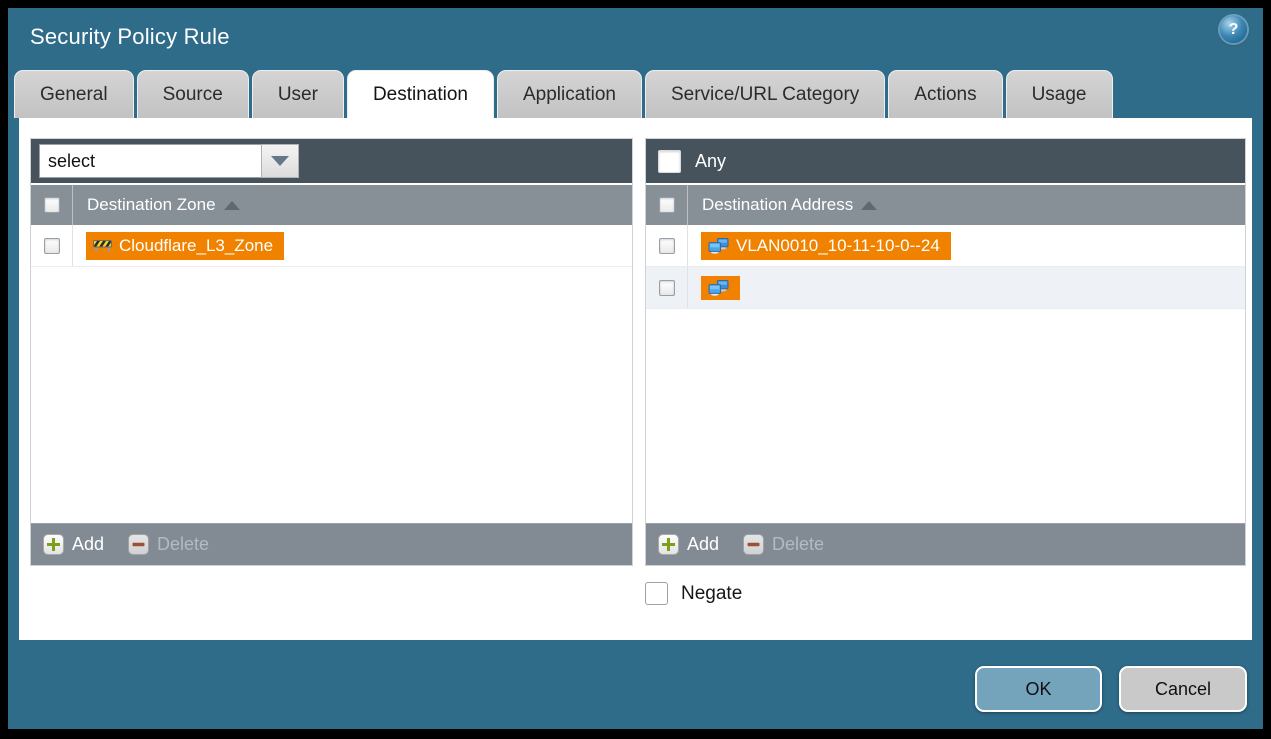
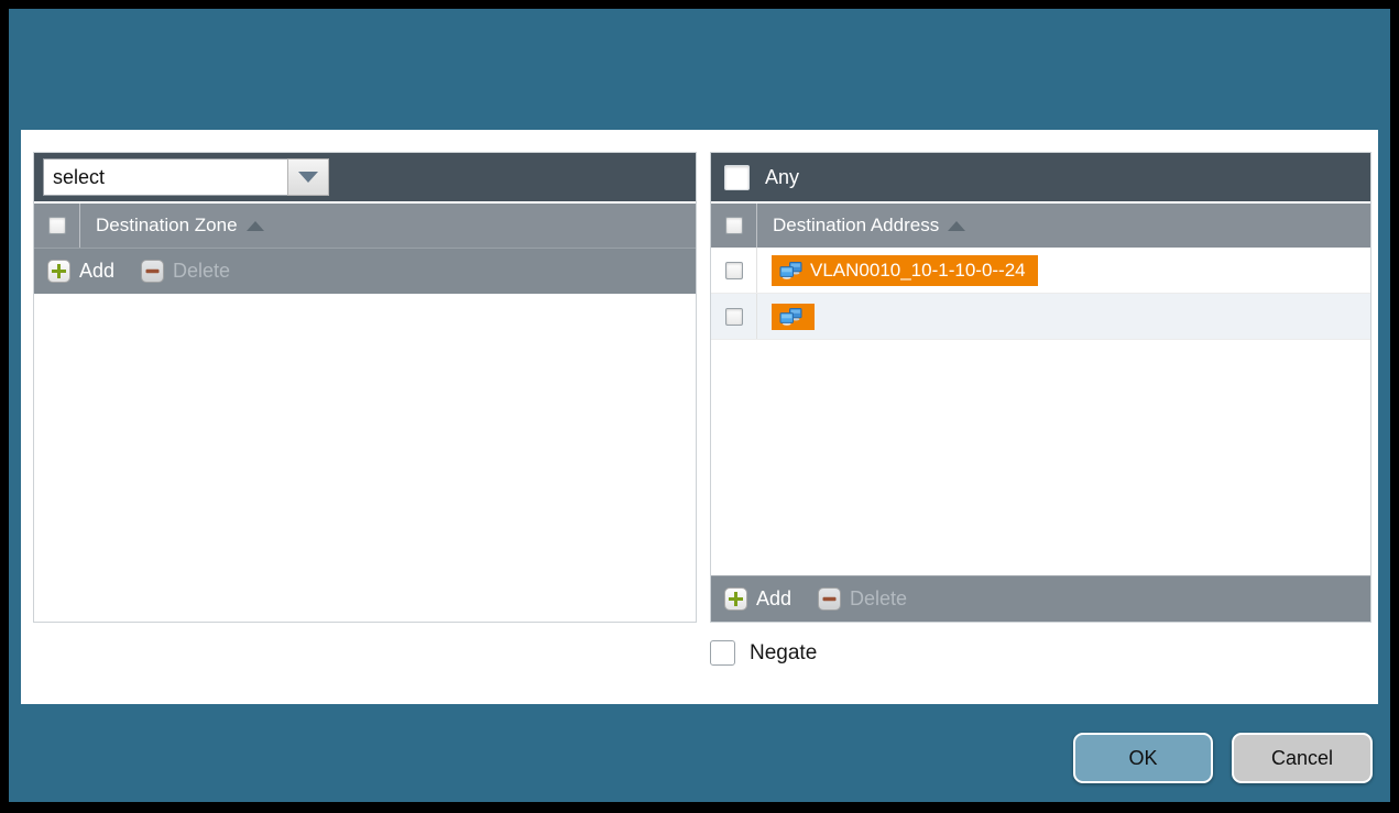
- Security Policy Rule
- ?
- General
- Source
- User
- Destination
- Application
- Service/URL Category
- Actions
- Usage
  select
  Destination Zone
- Cloudflare_L3_Zone
  Add
  Delete
  Any
  Destination Address
- VLAN0010_10-11-10-0--24
+ VLAN0010_10-1-10-0--24
  Add
  Delete
  Negate
  OK
  Cancel
